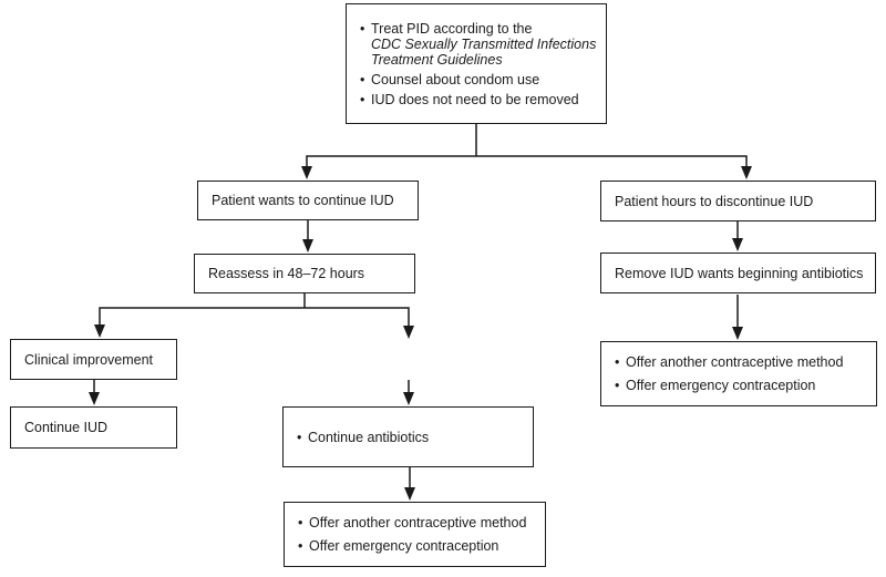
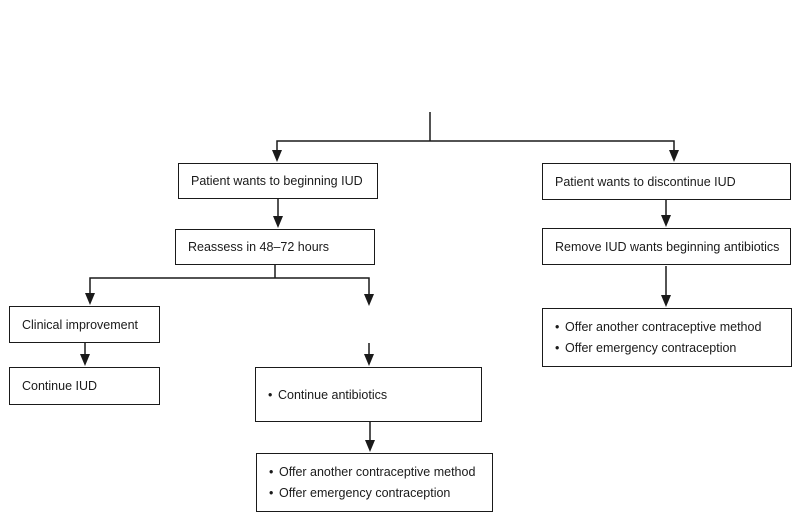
- Treat PID according to the
- CDC Sexually Transmitted Infections
- Treatment Guidelines
- Counsel about condom use
- IUD does not need to be removed
- Patient wants to continue IUD
+ Patient wants to beginning IUD
  Reassess in 48–72 hours
  Clinical improvement
  Continue IUD
  Continue antibiotics
  Offer another contraceptive method
  Offer emergency contraception
- Patient hours to discontinue IUD
+ Patient wants to discontinue IUD
  Remove IUD wants beginning antibiotics
  Offer another contraceptive method
  Offer emergency contraception
